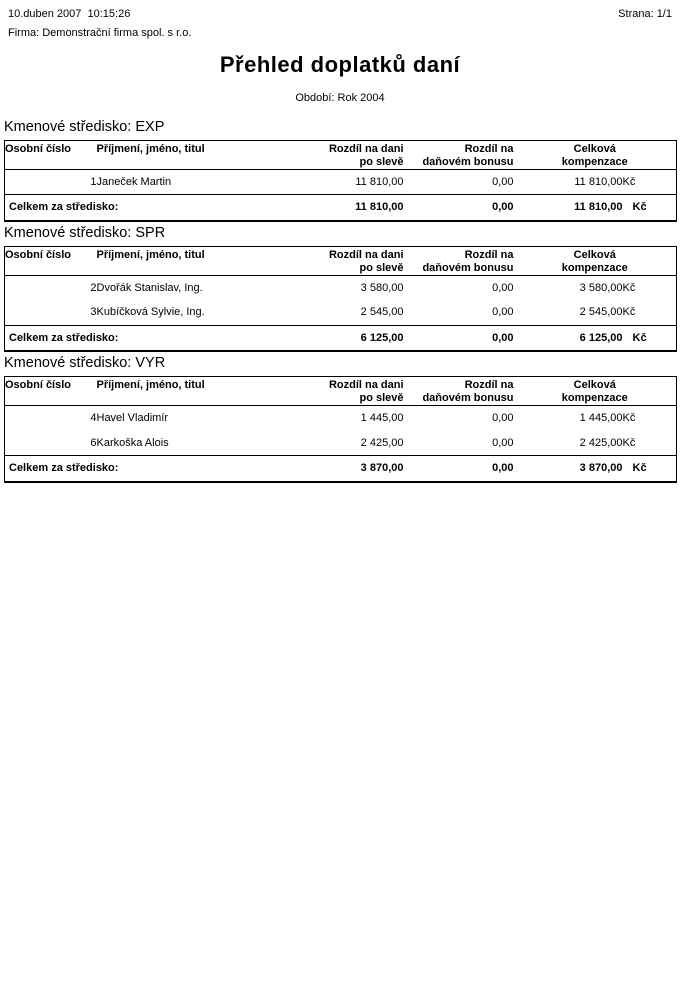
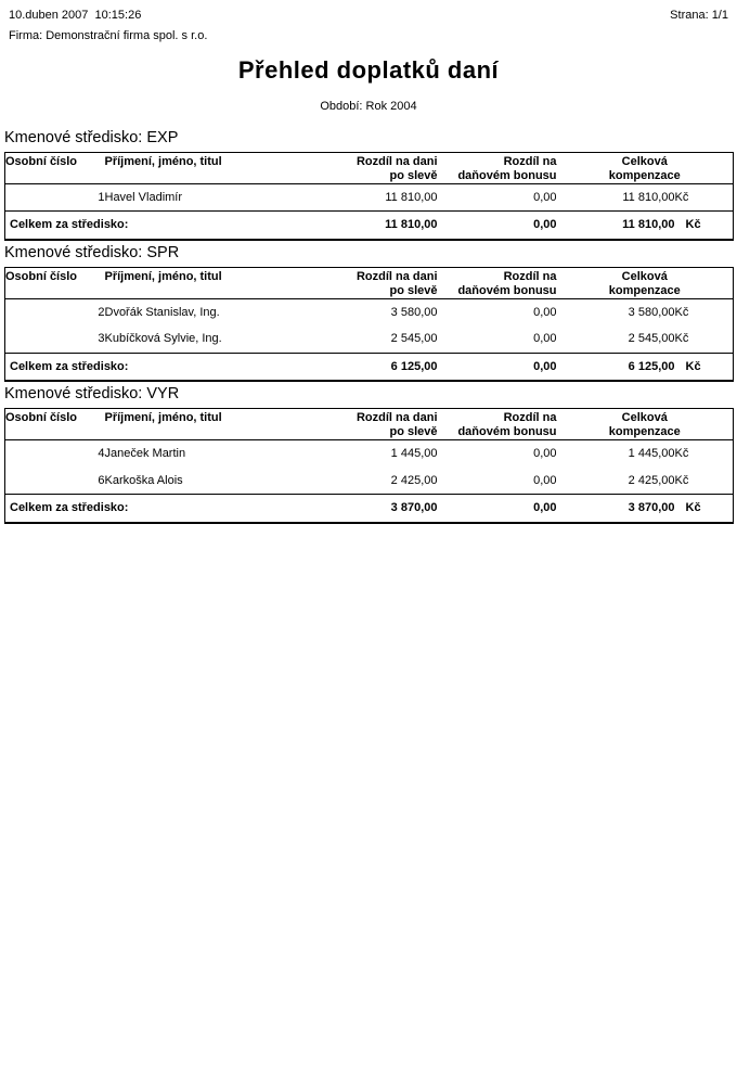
  10.duben 2007 10:15:26
  Strana: 1/1
  Firma: Demonstrační firma spol. s r.o.
  Přehled doplatků daní
  Období: Rok 2004
  Kmenové středisko: EXP
  Osobní číslo	Příjmení, jméno, titul	Rozdíl na dani po slevě	Rozdíl na daňovém bonusu	Celková kompenzace
- 1	Janeček Martin	11 810,00	0,00	11 810,00	Kč
+ 1	Havel Vladimír	11 810,00	0,00	11 810,00	Kč
  Celkem za středisko:	11 810,00	0,00	11 810,00	Kč
  Kmenové středisko: SPR
  Osobní číslo	Příjmení, jméno, titul	Rozdíl na dani po slevě	Rozdíl na daňovém bonusu	Celková kompenzace
  2	Dvořák Stanislav, Ing.	3 580,00	0,00	3 580,00	Kč
  3	Kubíčková Sylvie, Ing.	2 545,00	0,00	2 545,00	Kč
  Celkem za středisko:	6 125,00	0,00	6 125,00	Kč
  Kmenové středisko: VYR
  Osobní číslo	Příjmení, jméno, titul	Rozdíl na dani po slevě	Rozdíl na daňovém bonusu	Celková kompenzace
- 4	Havel Vladimír	1 445,00	0,00	1 445,00	Kč
+ 4	Janeček Martin	1 445,00	0,00	1 445,00	Kč
  6	Karkoška Alois	2 425,00	0,00	2 425,00	Kč
  Celkem za středisko:	3 870,00	0,00	3 870,00	Kč
